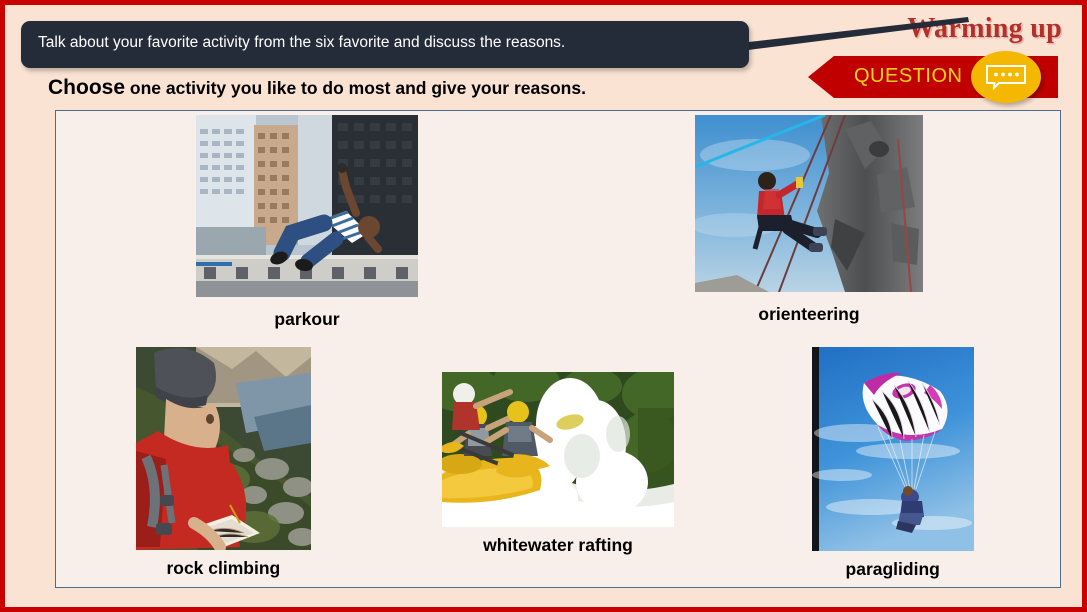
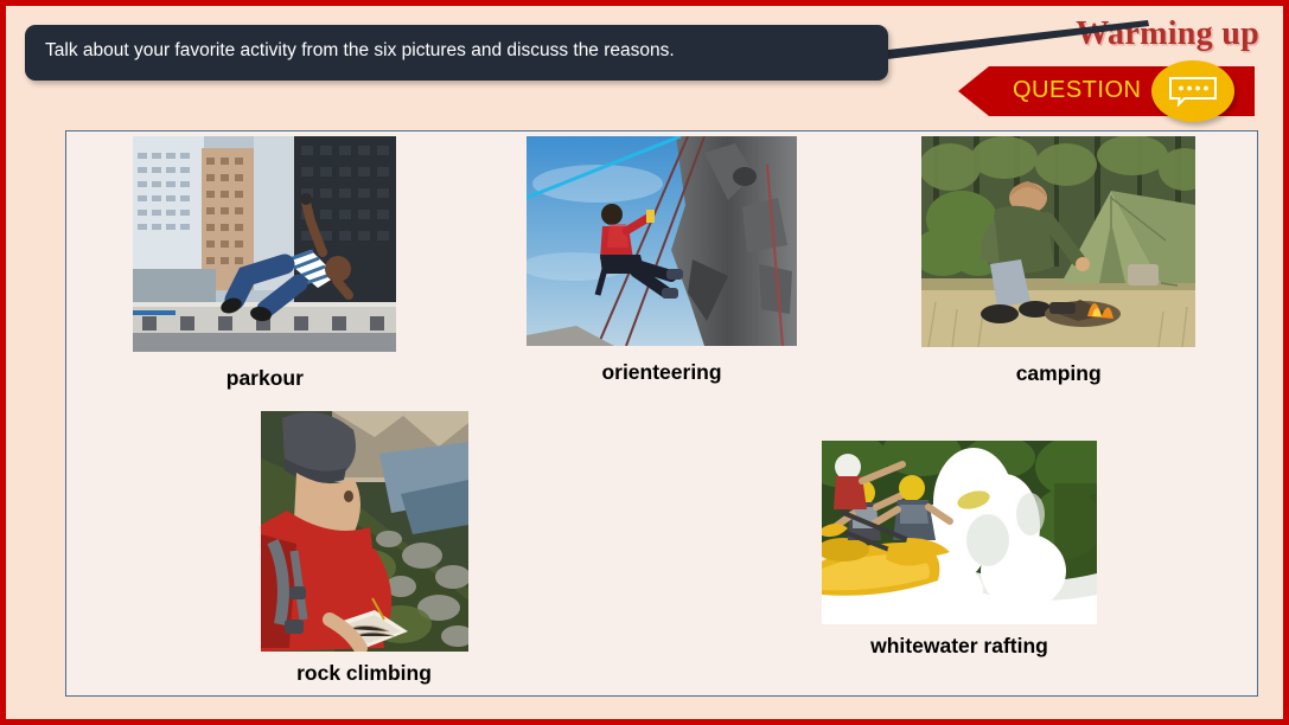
  Warming up
  QUESTION
- Talk about your favorite activity from the six favorite and discuss the reasons.
+ Talk about your favorite activity from the six pictures and discuss the reasons.
- Choose one activity you like to do most and give your reasons.
  parkour
  orienteering
+ camping
  rock climbing
  whitewater rafting
- paragliding
